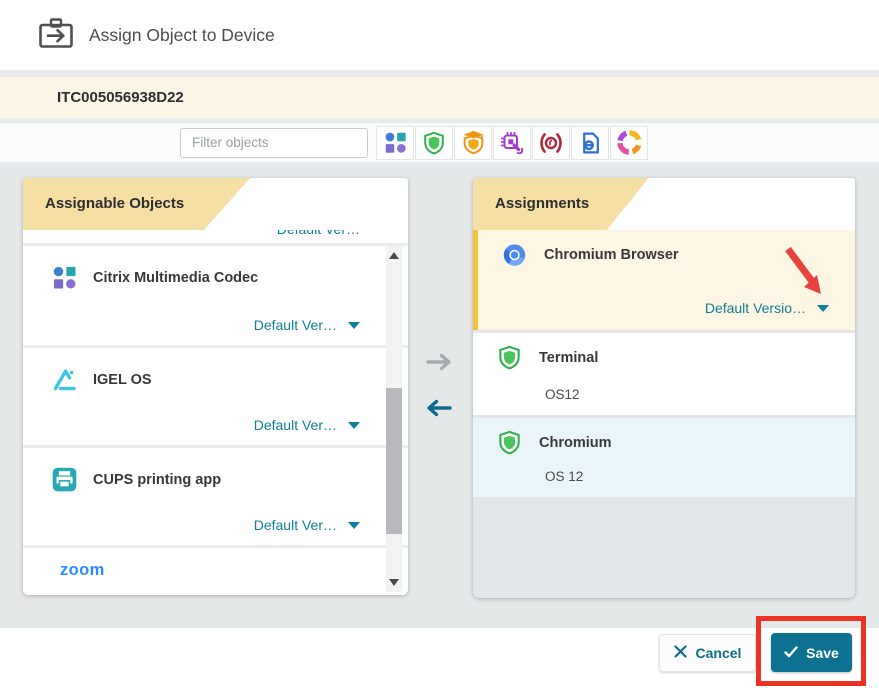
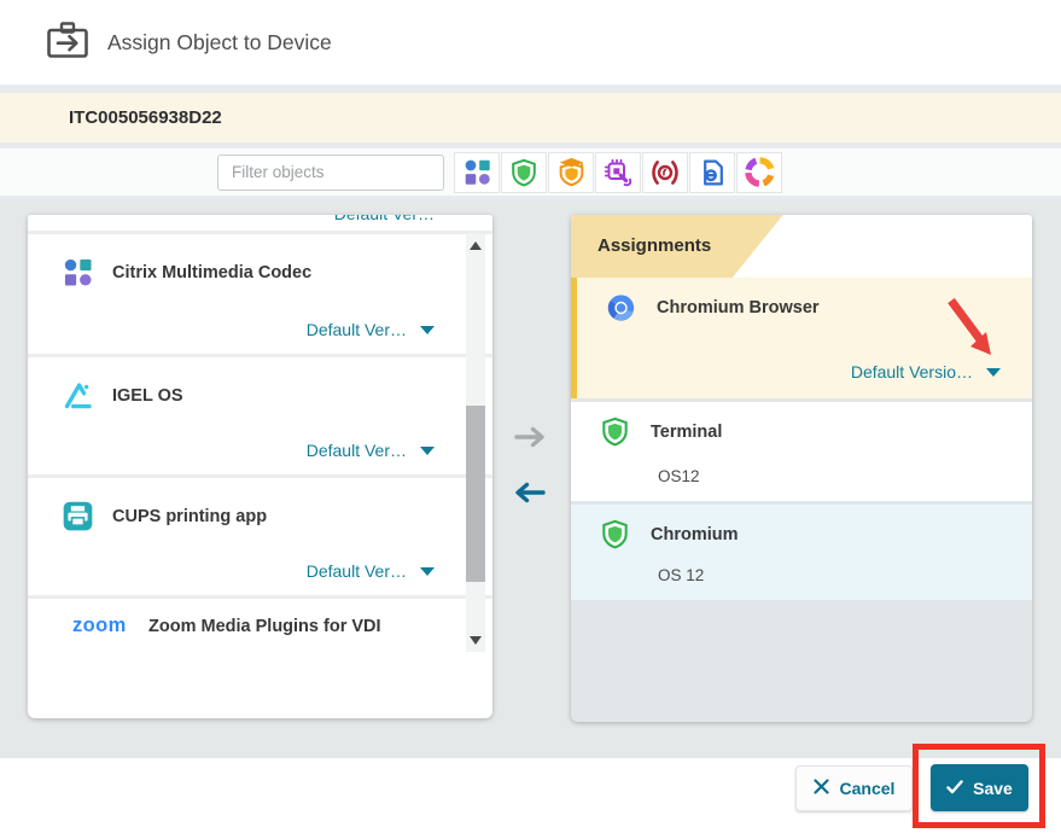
  Assign Object to Device
  ITC005056938D22
  Filter objects
- Assignable Objects
  Citrix Multimedia Codec
  Default Ver…
  IGEL OS
  Default Ver…
  CUPS printing app
  Default Ver…
  zoom
+ Zoom Media Plugins for VDI
  Assignments
  Chromium Browser
  Default Versio…
  Terminal
  OS12
  Chromium
  OS 12
  Cancel
  Save
